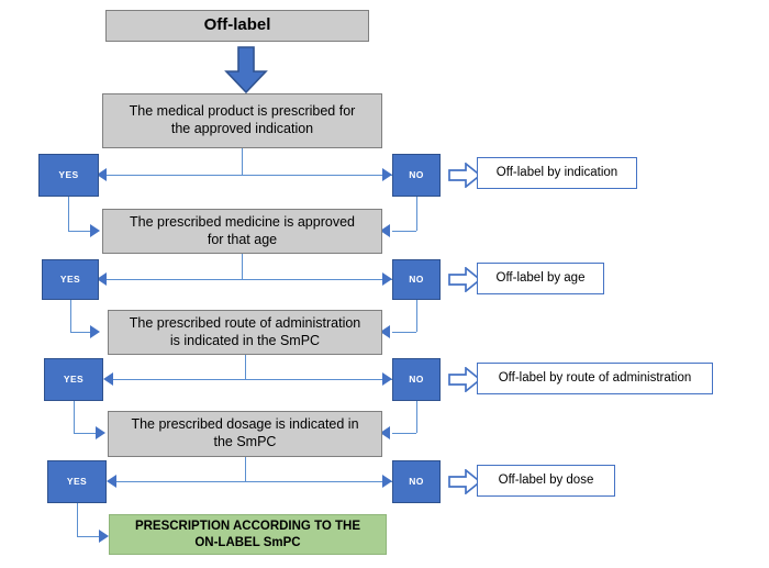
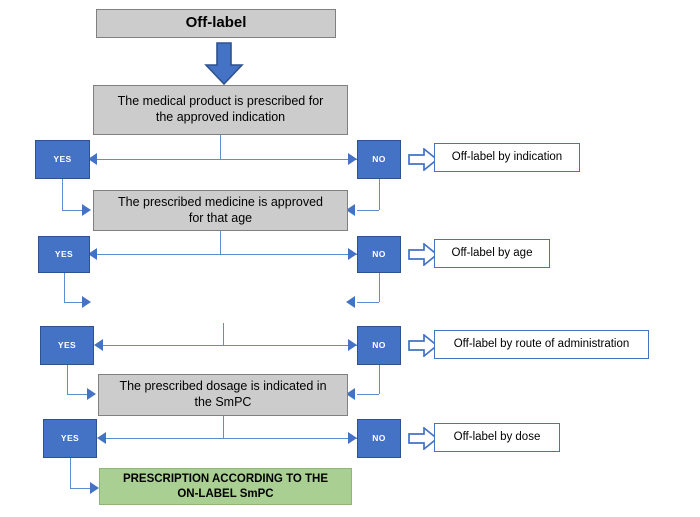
  Off-label
  The medical product is prescribed for
  the approved indication
  YES
  NO
  Off-label by indication
  The prescribed medicine is approved
  for that age
  YES
  NO
  Off-label by age
- The prescribed route of administration
- is indicated in the SmPC
  YES
  NO
  Off-label by route of administration
  The prescribed dosage is indicated in
  the SmPC
  YES
  NO
  Off-label by dose
  PRESCRIPTION ACCORDING TO THE
  ON-LABEL SmPC
